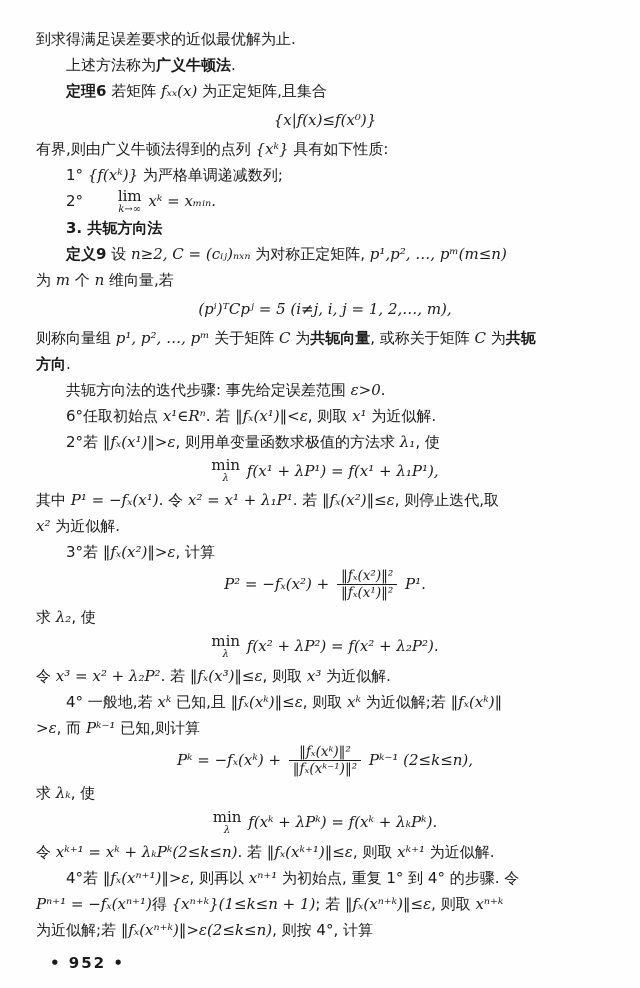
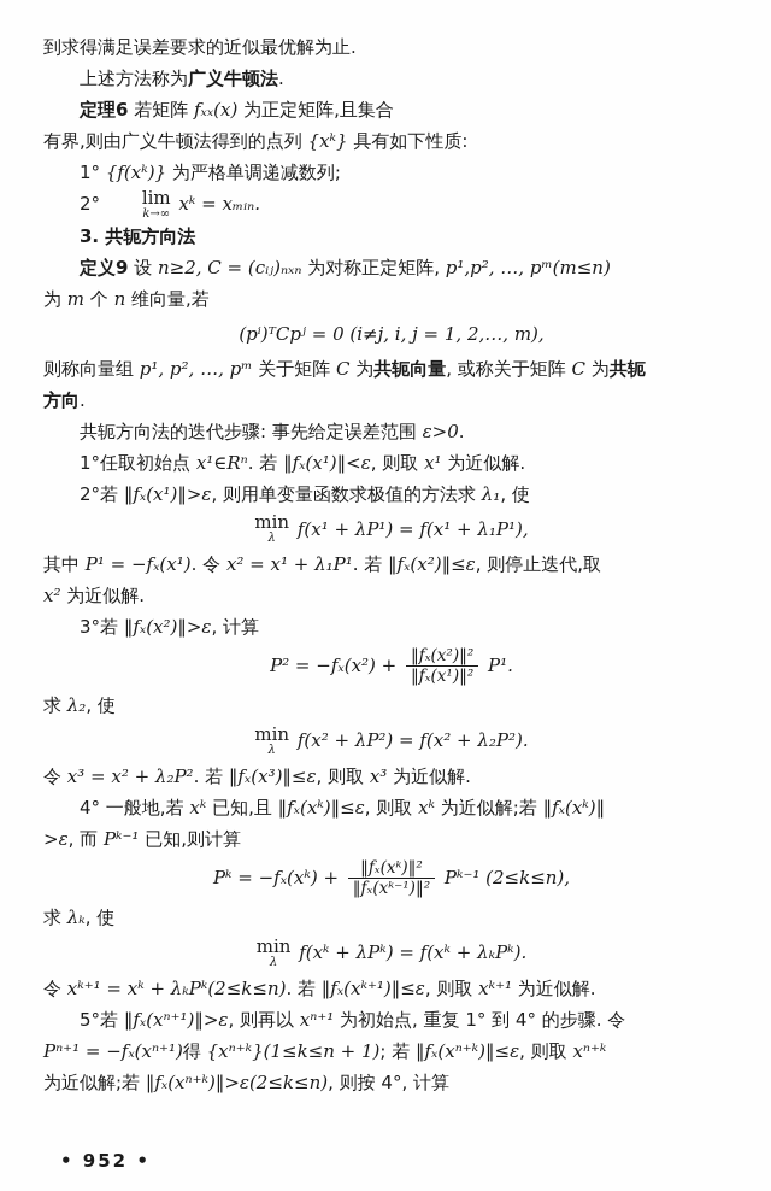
  到求得满足误差要求的近似最优解为止.
  上述方法称为广义牛顿法.
  定理6 若矩阵 fₓₓ(x) 为正定矩阵,且集合
- {x|f(x)≤f(x⁰)}
  有界,则由广义牛顿法得到的点列 {xᵏ} 具有如下性质:
  1° {f(xᵏ)} 为严格单调递减数列;
  2°
  lim
  k→∞
  xᵏ = xₘᵢₙ.
  3. 共轭方向法
  定义9 设 n≥2, C = (cᵢⱼ)ₙₓₙ 为对称正定矩阵, p¹,p², …, pᵐ(m≤n)
  为 m 个 n 维向量,若
- (pⁱ)ᵀCpʲ = 5 (i≠j, i, j = 1, 2,…, m),
+ (pⁱ)ᵀCpʲ = 0 (i≠j, i, j = 1, 2,…, m),
  则称向量组 p¹, p², …, pᵐ 关于矩阵 C 为共轭向量, 或称关于矩阵 C 为共轭
  方向.
  共轭方向法的迭代步骤: 事先给定误差范围 ε>0.
- 6°任取初始点 x¹∈Rⁿ. 若 ‖fₓ(x¹)‖<ε, 则取 x¹ 为近似解.
+ 1°任取初始点 x¹∈Rⁿ. 若 ‖fₓ(x¹)‖<ε, 则取 x¹ 为近似解.
  2°若 ‖fₓ(x¹)‖>ε, 则用单变量函数求极值的方法求 λ₁, 使
  min
  λ
  f(x¹ + λP¹) = f(x¹ + λ₁P¹),
  其中 P¹ = −fₓ(x¹). 令 x² = x¹ + λ₁P¹. 若 ‖fₓ(x²)‖≤ε, 则停止迭代,取
  x² 为近似解.
  3°若 ‖fₓ(x²)‖>ε, 计算
  P² = −fₓ(x²) +
  ‖fₓ(x²)‖²
  ‖fₓ(x¹)‖²
  P¹.
  求 λ₂, 使
  min
  λ
  f(x² + λP²) = f(x² + λ₂P²).
  令 x³ = x² + λ₂P². 若 ‖fₓ(x³)‖≤ε, 则取 x³ 为近似解.
  4° 一般地,若 xᵏ 已知,且 ‖fₓ(xᵏ)‖≤ε, 则取 xᵏ 为近似解;若 ‖fₓ(xᵏ)‖
  >ε, 而 Pᵏ⁻¹ 已知,则计算
  Pᵏ = −fₓ(xᵏ) +
  ‖fₓ(xᵏ)‖²
  ‖fₓ(xᵏ⁻¹)‖²
  Pᵏ⁻¹ (2≤k≤n),
  求 λₖ, 使
  min
  λ
  f(xᵏ + λPᵏ) = f(xᵏ + λₖPᵏ).
  令 xᵏ⁺¹ = xᵏ + λₖPᵏ(2≤k≤n). 若 ‖fₓ(xᵏ⁺¹)‖≤ε, 则取 xᵏ⁺¹ 为近似解.
- 4°若 ‖fₓ(xⁿ⁺¹)‖>ε, 则再以 xⁿ⁺¹ 为初始点, 重复 1° 到 4° 的步骤. 令
+ 5°若 ‖fₓ(xⁿ⁺¹)‖>ε, 则再以 xⁿ⁺¹ 为初始点, 重复 1° 到 4° 的步骤. 令
  Pⁿ⁺¹ = −fₓ(xⁿ⁺¹)得 {xⁿ⁺ᵏ}(1≤k≤n + 1); 若 ‖fₓ(xⁿ⁺ᵏ)‖≤ε, 则取 xⁿ⁺ᵏ
  为近似解;若 ‖fₓ(xⁿ⁺ᵏ)‖>ε(2≤k≤n), 则按 4°, 计算
  • 952 •
